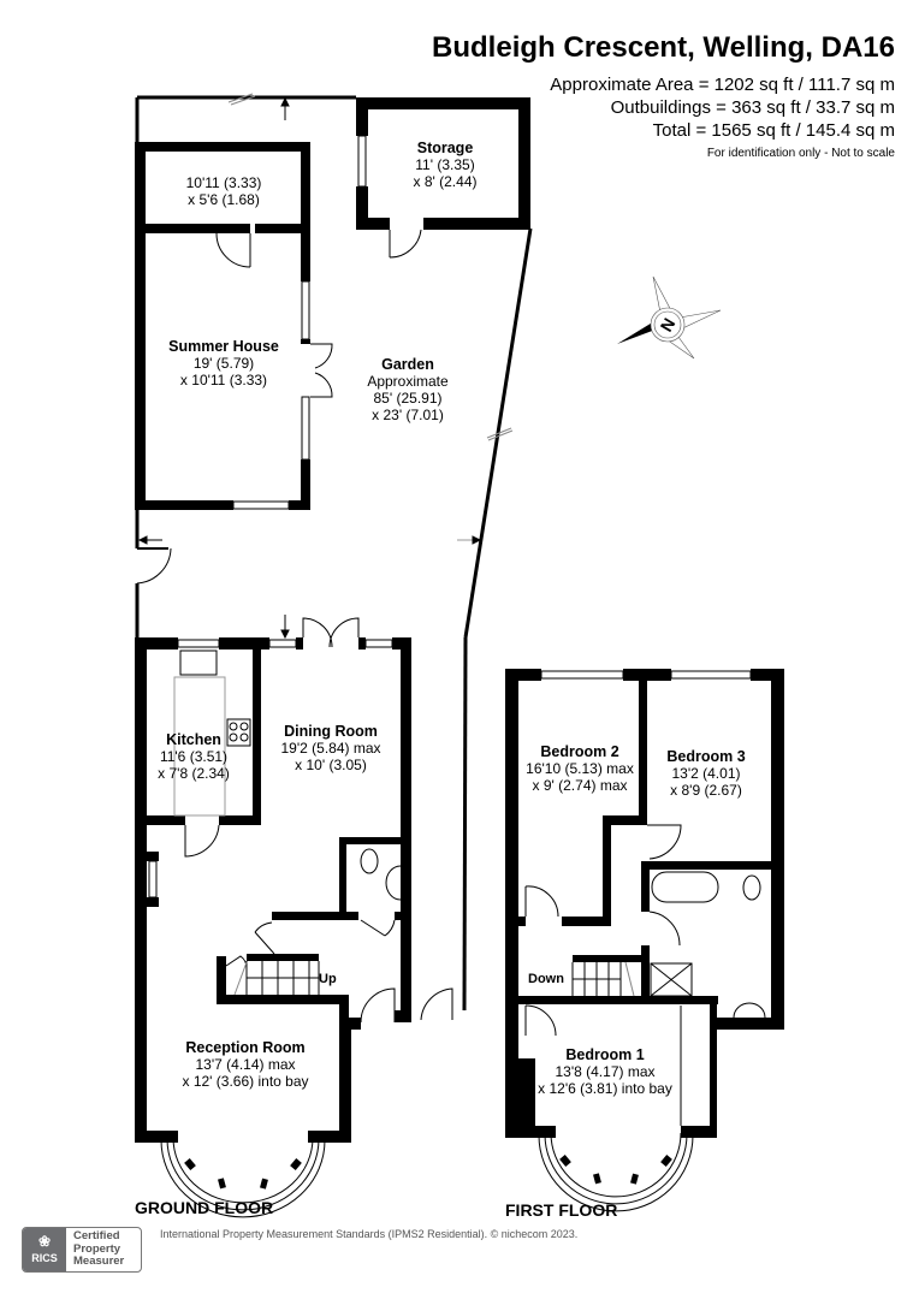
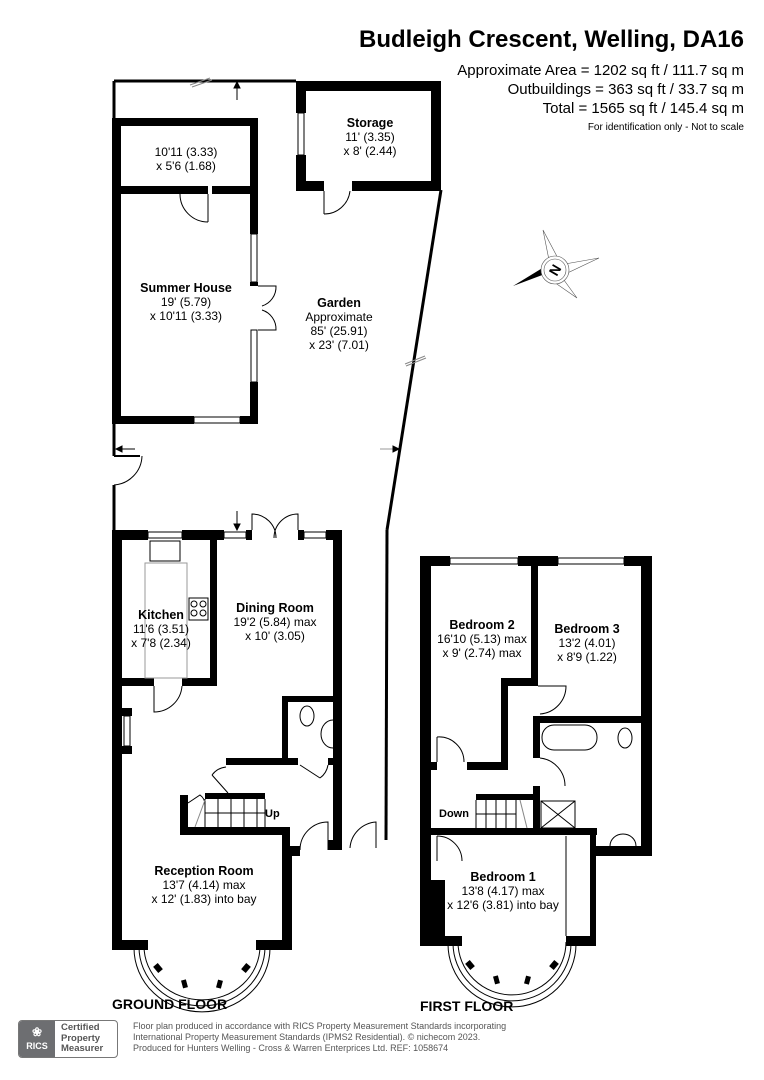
  Budleigh Crescent, Welling, DA16
  Approximate Area = 1202 sq ft / 111.7 sq m
  Outbuildings = 363 sq ft / 33.7 sq m
  Total = 1565 sq ft / 145.4 sq m
  For identification only - Not to scale
  10'11 (3.33)
  x 5'6 (1.68)
  Storage
  11' (3.35)
  x 8' (2.44)
  Summer House
  19' (5.79)
  x 10'11 (3.33)
  Garden
  Approximate
  85' (25.91)
  x 23' (7.01)
  Kitchen
  11'6 (3.51)
  x 7'8 (2.34)
  Dining Room
  19'2 (5.84) max
  x 10' (3.05)
  Reception Room
  13'7 (4.14) max
- x 12' (3.66) into bay
+ x 12' (1.83) into bay
  Up
  GROUND FLOOR
  Bedroom 2
  16'10 (5.13) max
  x 9' (2.74) max
  Bedroom 3
  13'2 (4.01)
- x 8'9 (2.67)
+ x 8'9 (1.22)
  Bedroom 1
  13'8 (4.17) max
  x 12'6 (3.81) into bay
  Down
  FIRST FLOOR
  ❀
  RICS
  Certified
  Property
  Measurer
+ Floor plan produced in accordance with RICS Property Measurement Standards incorporating
  International Property Measurement Standards (IPMS2 Residential). © nichecom 2023.
+ Produced for Hunters Welling - Cross & Warren Enterprices Ltd. REF: 1058674
